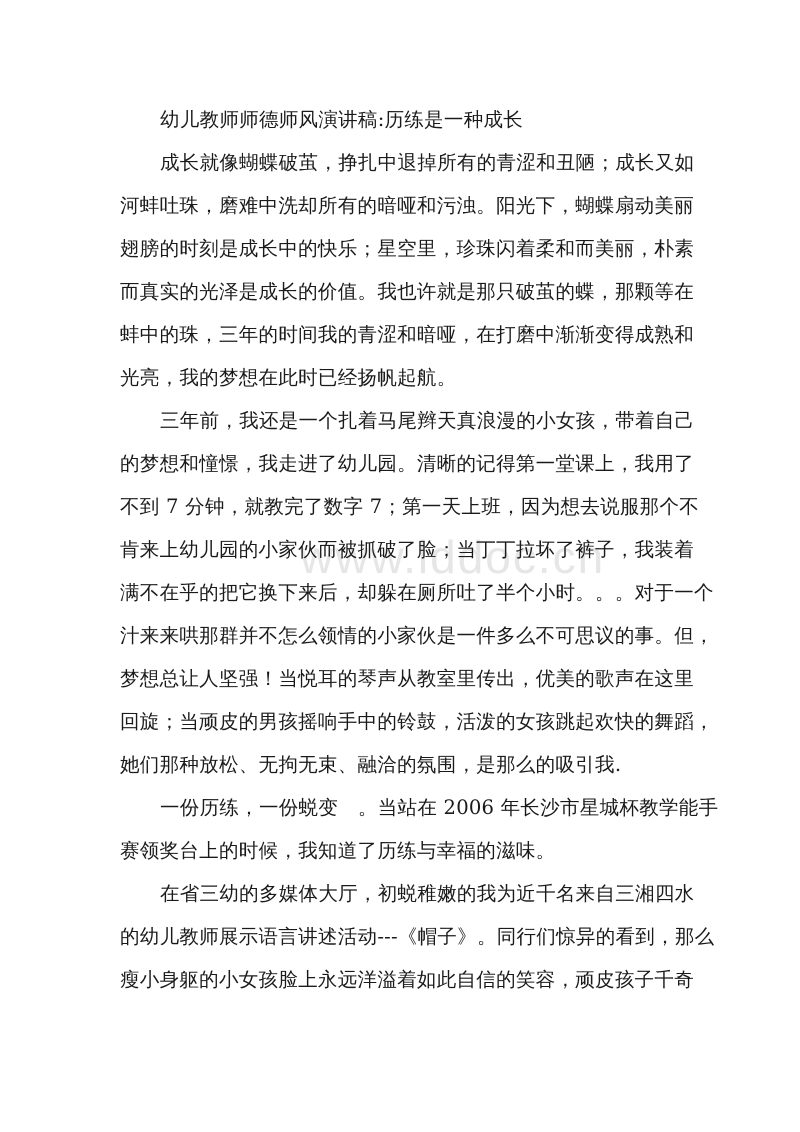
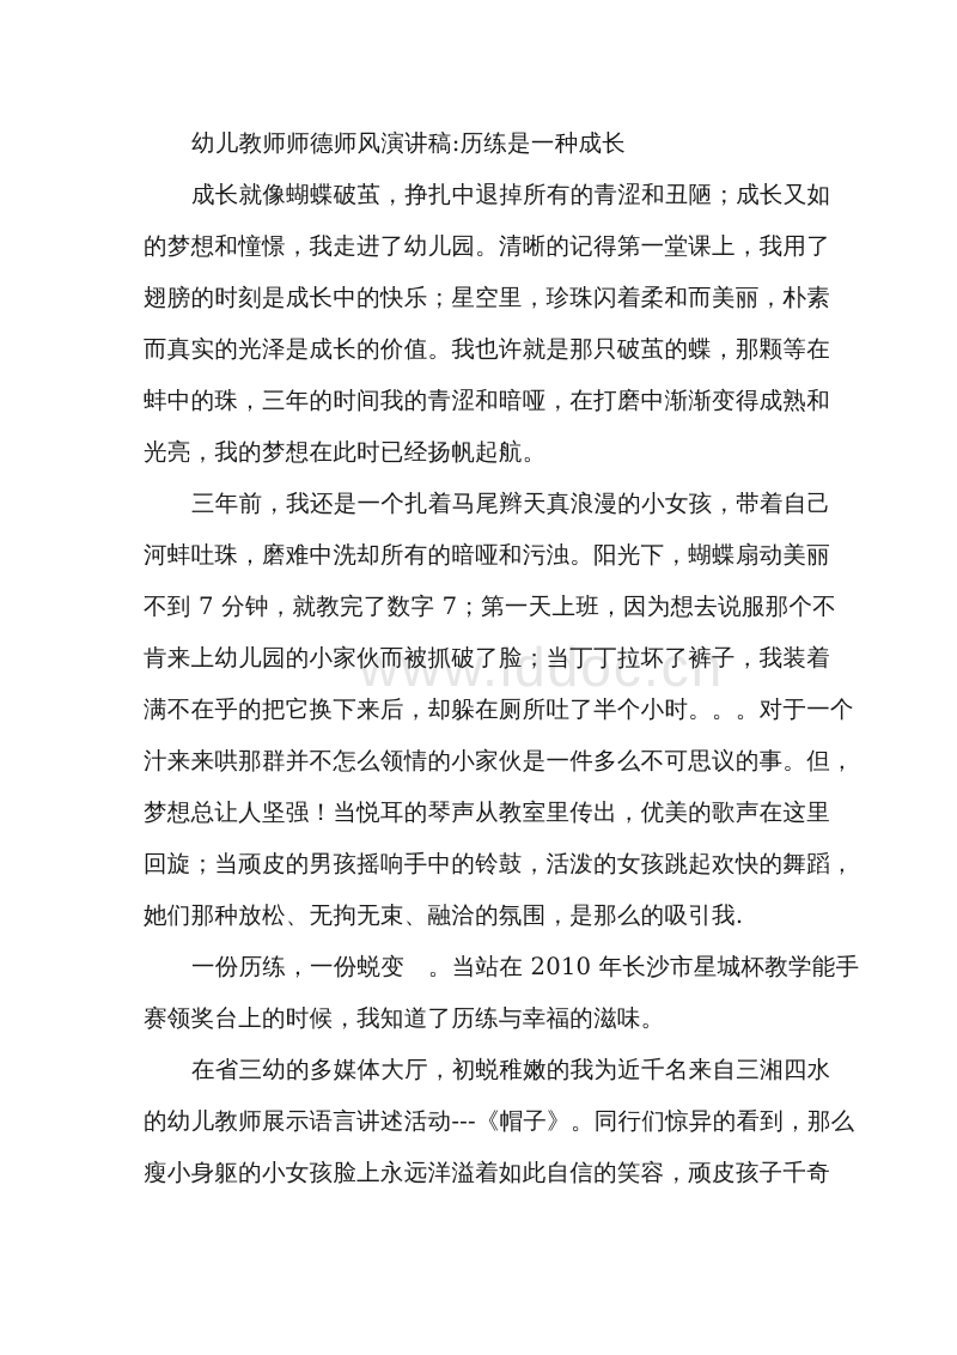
  www.lddoc.cn
  幼儿教师师德师风演讲稿:历练是一种成长
  成长就像蝴蝶破茧，挣扎中退掉所有的青涩和丑陋；成长又如
- 河蚌吐珠，磨难中洗却所有的暗哑和污浊。阳光下，蝴蝶扇动美丽
+ 的梦想和憧憬，我走进了幼儿园。清晰的记得第一堂课上，我用了
  翅膀的时刻是成长中的快乐；星空里，珍珠闪着柔和而美丽，朴素
  而真实的光泽是成长的价值。我也许就是那只破茧的蝶，那颗等在
  蚌中的珠，三年的时间我的青涩和暗哑，在打磨中渐渐变得成熟和
  光亮，我的梦想在此时已经扬帆起航。
  三年前，我还是一个扎着马尾辫天真浪漫的小女孩，带着自己
- 的梦想和憧憬，我走进了幼儿园。清晰的记得第一堂课上，我用了
+ 河蚌吐珠，磨难中洗却所有的暗哑和污浊。阳光下，蝴蝶扇动美丽
  不到 7 分钟，就教完了数字 7；第一天上班，因为想去说服那个不
  肯来上幼儿园的小家伙而被抓破了脸；当丁丁拉坏了裤子，我装着
  满不在乎的把它换下来后，却躲在厕所吐了半个小时。。。对于一个
  汁来来哄那群并不怎么领情的小家伙是一件多么不可思议的事。但，
  梦想总让人坚强！当悦耳的琴声从教室里传出，优美的歌声在这里
  回旋；当顽皮的男孩摇响手中的铃鼓，活泼的女孩跳起欢快的舞蹈，
  她们那种放松、无拘无束、融洽的氛围，是那么的吸引我.
- 一份历练，一份蜕变 。当站在 2006 年长沙市星城杯教学能手
+ 一份历练，一份蜕变 。当站在 2010 年长沙市星城杯教学能手
  赛领奖台上的时候，我知道了历练与幸福的滋味。
  在省三幼的多媒体大厅，初蜕稚嫩的我为近千名来自三湘四水
  的幼儿教师展示语言讲述活动---《帽子》。同行们惊异的看到，那么
  瘦小身躯的小女孩脸上永远洋溢着如此自信的笑容，顽皮孩子千奇
